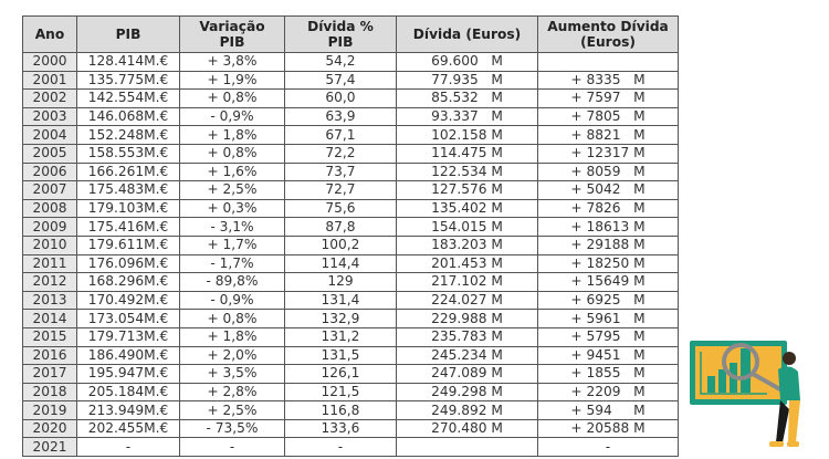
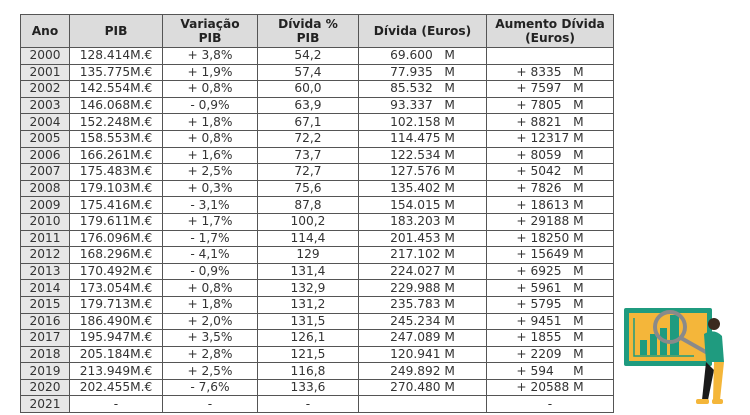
  Ano	PIB	VariaçãoPIB	Dívida %PIB	Dívida (Euros)	Aumento Dívida(Euros)
  2000	128.414M.€	+ 3,8%	54,2	69.600 M
  2001	135.775M.€	+ 1,9%	57,4	77.935 M	+ 8335 M
  2002	142.554M.€	+ 0,8%	60,0	85.532 M	+ 7597 M
  2003	146.068M.€	- 0,9%	63,9	93.337 M	+ 7805 M
  2004	152.248M.€	+ 1,8%	67,1	102.158 M	+ 8821 M
  2005	158.553M.€	+ 0,8%	72,2	114.475 M	+ 12317 M
  2006	166.261M.€	+ 1,6%	73,7	122.534 M	+ 8059 M
  2007	175.483M.€	+ 2,5%	72,7	127.576 M	+ 5042 M
  2008	179.103M.€	+ 0,3%	75,6	135.402 M	+ 7826 M
  2009	175.416M.€	- 3,1%	87,8	154.015 M	+ 18613 M
  2010	179.611M.€	+ 1,7%	100,2	183.203 M	+ 29188 M
  2011	176.096M.€	- 1,7%	114,4	201.453 M	+ 18250 M
- 2012	168.296M.€	- 89,8%	129	217.102 M	+ 15649 M
+ 2012	168.296M.€	- 4,1%	129	217.102 M	+ 15649 M
  2013	170.492M.€	- 0,9%	131,4	224.027 M	+ 6925 M
  2014	173.054M.€	+ 0,8%	132,9	229.988 M	+ 5961 M
  2015	179.713M.€	+ 1,8%	131,2	235.783 M	+ 5795 M
  2016	186.490M.€	+ 2,0%	131,5	245.234 M	+ 9451 M
  2017	195.947M.€	+ 3,5%	126,1	247.089 M	+ 1855 M
- 2018	205.184M.€	+ 2,8%	121,5	249.298 M	+ 2209 M
+ 2018	205.184M.€	+ 2,8%	121,5	120.941 M	+ 2209 M
  2019	213.949M.€	+ 2,5%	116,8	249.892 M	+ 594 M
- 2020	202.455M.€	- 73,5%	133,6	270.480 M	+ 20588 M
+ 2020	202.455M.€	- 7,6%	133,6	270.480 M	+ 20588 M
  2021	-	-	-		-
